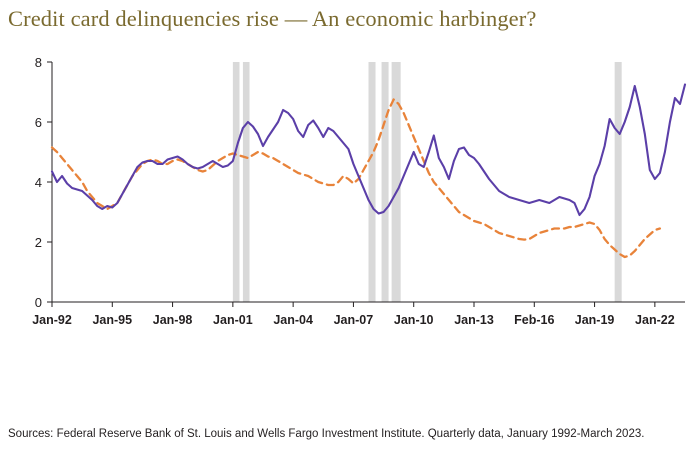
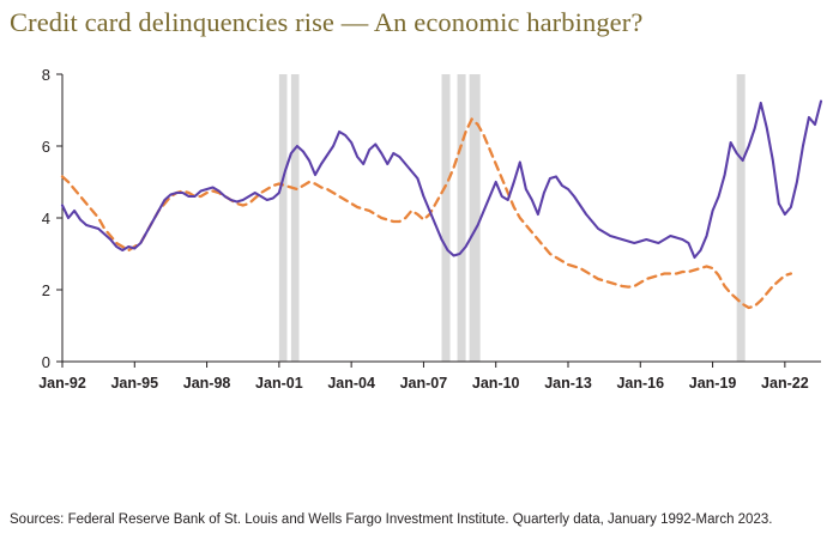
  Credit card delinquencies rise — An economic harbinger?
  0
  2
  4
  6
  8
  Jan-92
  Jan-95
  Jan-98
  Jan-01
  Jan-04
  Jan-07
  Jan-10
  Jan-13
- Feb-16
+ Jan-16
  Jan-19
  Jan-22
  Sources: Federal Reserve Bank of St. Louis and Wells Fargo Investment Institute. Quarterly data, January 1992-March 2023.
